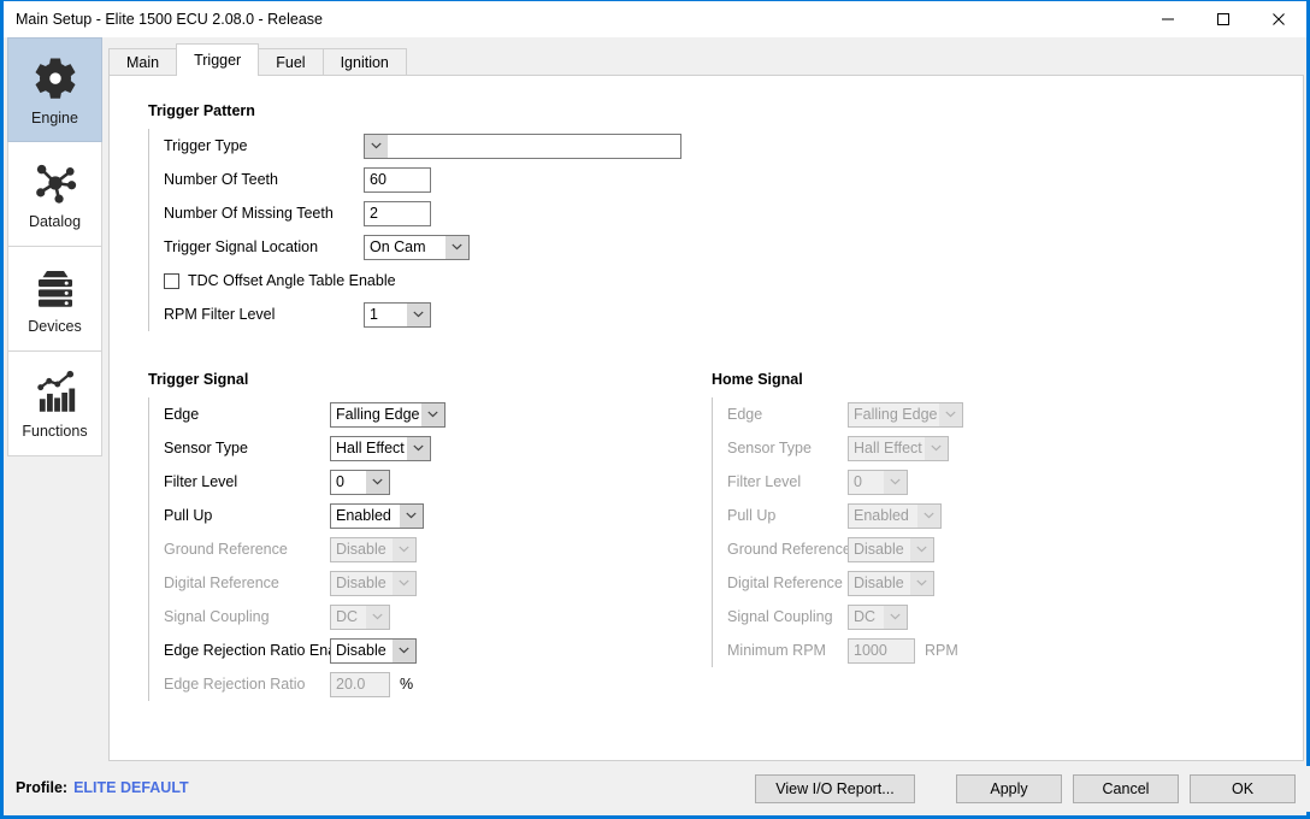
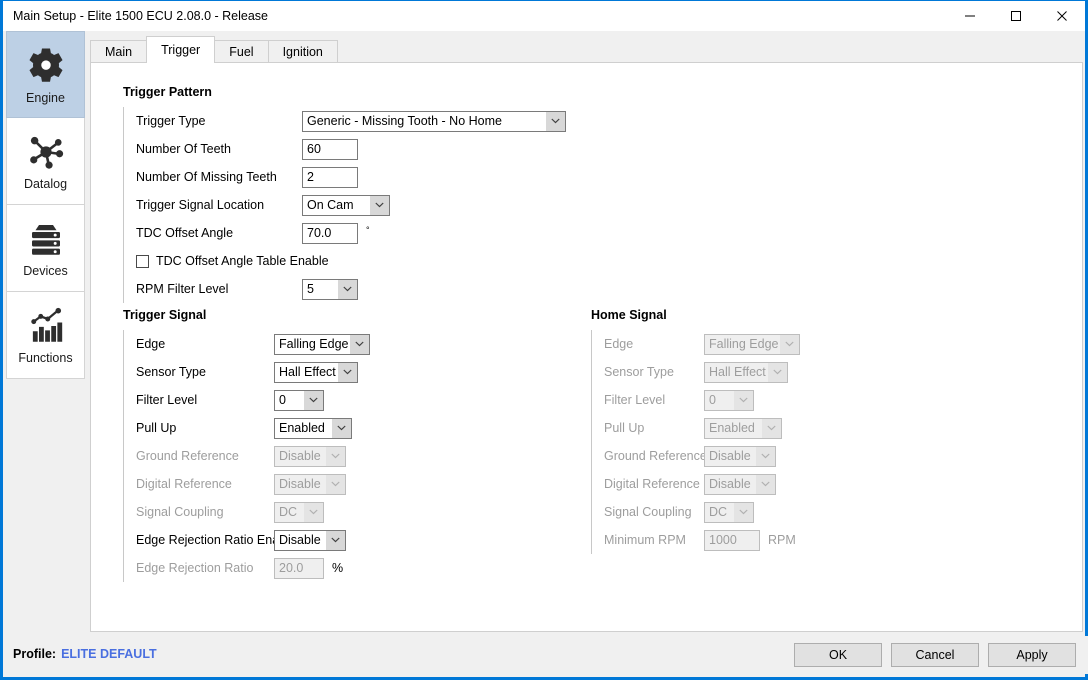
  Main Setup - Elite 1500 ECU 2.08.0 - Release
  Engine
  Datalog
  Devices
  Functions
  Main
  Trigger
  Fuel
  Ignition
  Trigger Pattern
  Trigger Type
+ Generic - Missing Tooth - No Home
  Number Of Teeth
  60
  Number Of Missing Teeth
  2
  Trigger Signal Location
  On Cam
+ TDC Offset Angle
+ 70.0
+ °
  TDC Offset Angle Table Enable
  RPM Filter Level
- 1
+ 5
  Trigger Signal
  Edge
  Falling Edge
  Sensor Type
  Hall Effect
  Filter Level
  0
  Pull Up
  Enabled
  Ground Reference
  Disable
  Digital Reference
  Disable
  Signal Coupling
  DC
  Edge Rejection Ratio En
  Disable
  Edge Rejection Ratio
  20.0
  %
  Home Signal
  Edge
  Falling Edge
  Sensor Type
  Hall Effect
  Filter Level
  0
  Pull Up
  Enabled
  Ground Referenc
  Disable
  Digital Reference
  Disable
  Signal Coupling
  DC
  Minimum RPM
  1000
  RPM
  Profile: ELITE DEFAULT
- View I/O Report...
- Apply
+ OK
  Cancel
- OK
+ Apply
